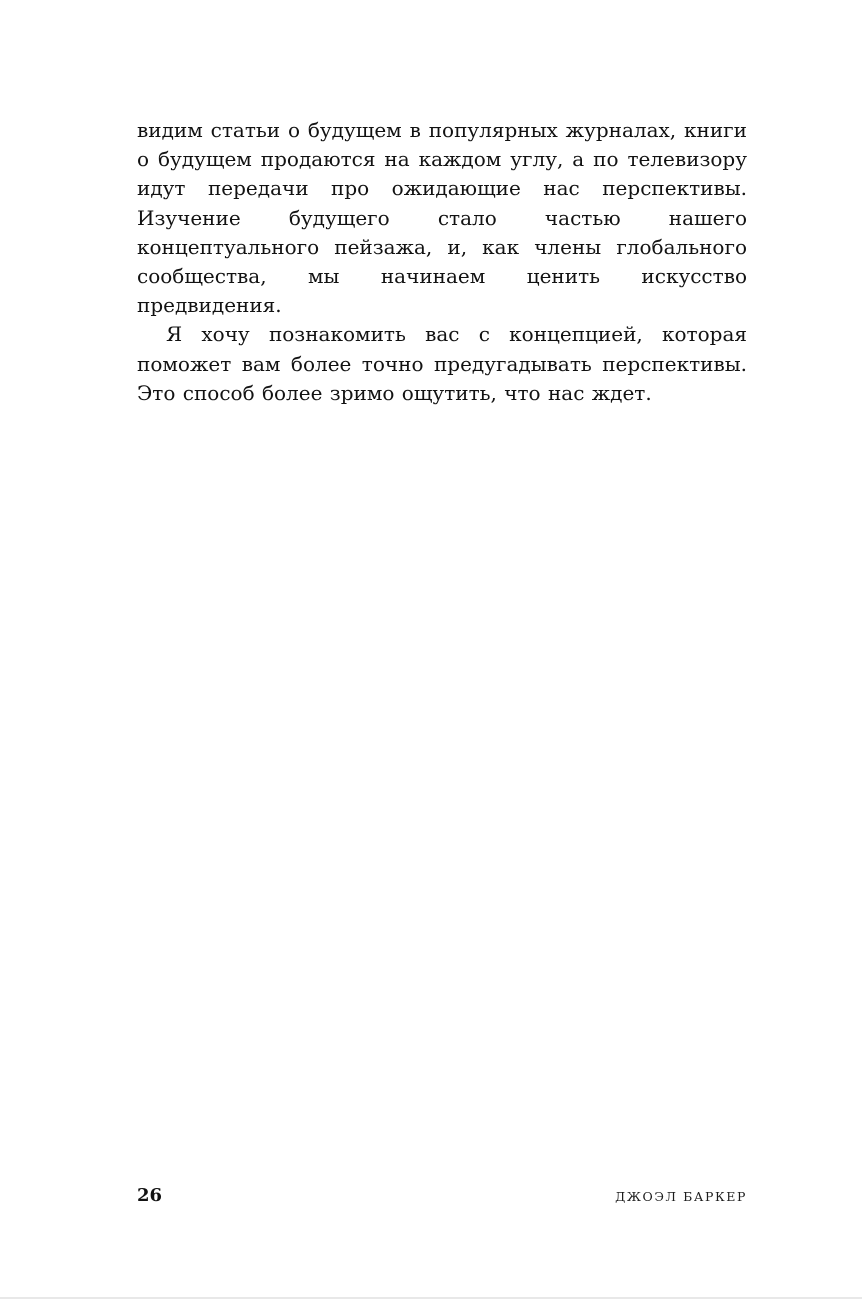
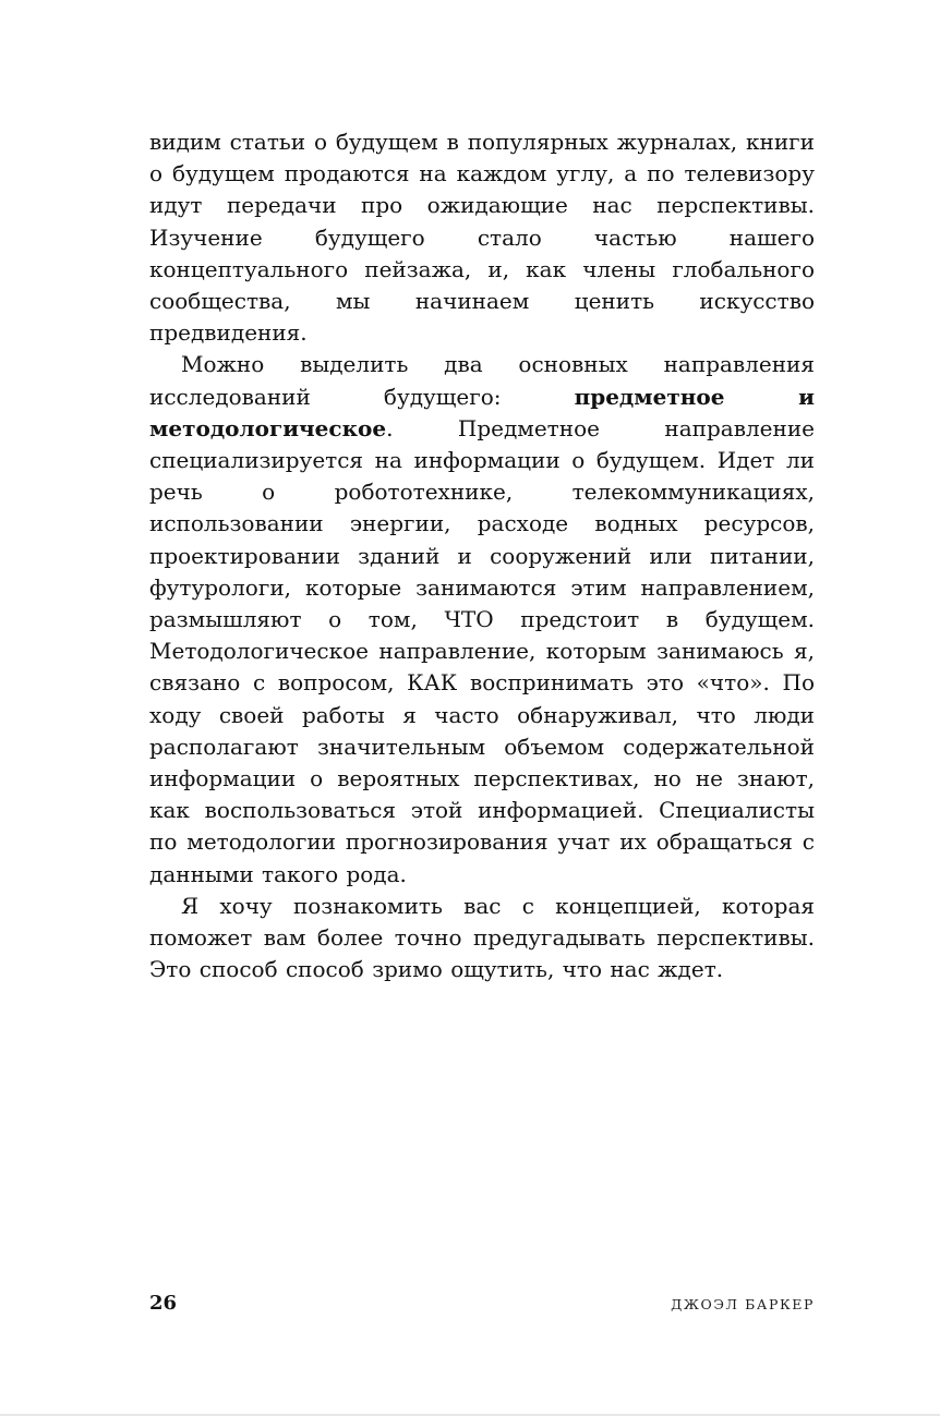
  видим статьи о будущем в популярных журналах, книги о будущем продаются на каждом углу, а по телевизору идут передачи про ожидающие нас перспективы. Изучение будущего стало частью нашего концептуального пейзажа, и, как члены глобального сообщества, мы начинаем ценить искусство предвидения.
+ Можно выделить два основных направления исследований будущего: предметное и методологическое. Предметное направление специализируется на информации о будущем. Идет ли речь о робототехнике, телекоммуникациях, использовании энергии, расходе водных ресурсов, проектировании зданий и сооружений или питании, футурологи, которые занимаются этим направлением, размышляют о том, ЧТО предстоит в будущем. Методологическое направление, которым занимаюсь я, связано с вопросом, КАК воспринимать это «что». По ходу своей работы я часто обнаруживал, что люди располагают значительным объемом содержательной информации о вероятных перспективах, но не знают, как воспользоваться этой информацией. Специалисты по методологии прогнозирования учат их обращаться с данными такого рода.
- Я хочу познакомить вас с концепцией, которая поможет вам более точно предугадывать перспективы. Это способ более зримо ощутить, что нас ждет.
+ Я хочу познакомить вас с концепцией, которая поможет вам более точно предугадывать перспективы. Это способ способ зримо ощутить, что нас ждет.
  26
  ДЖОЭЛ БАРКЕР
